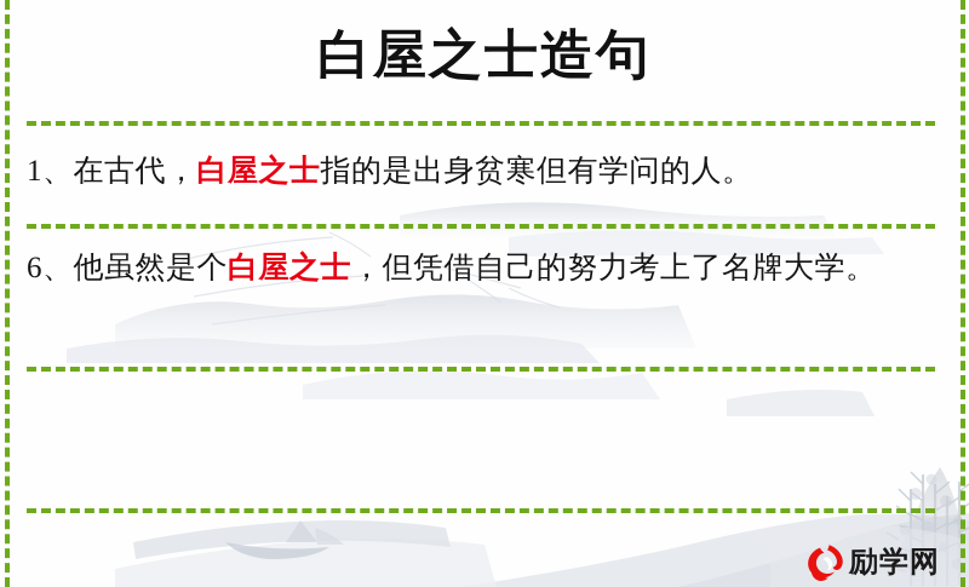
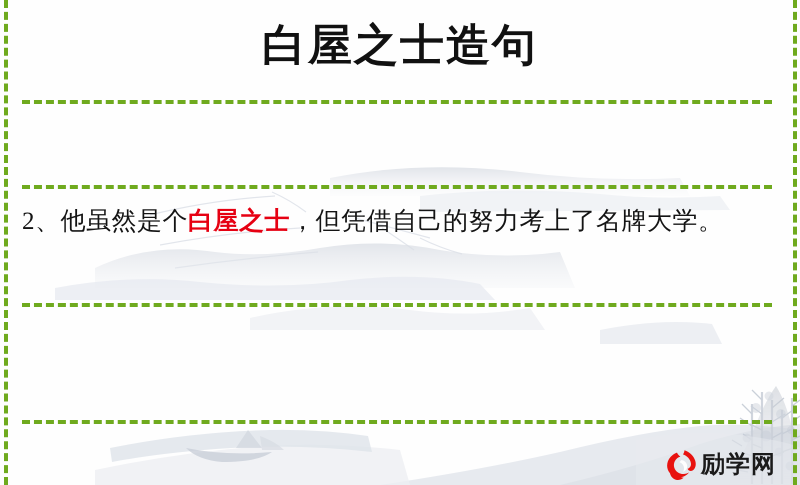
  白屋之士造句
- 1、在古代，白屋之士指的是出身贫寒但有学问的人。
- 6、他虽然是个白屋之士，但凭借自己的努力考上了名牌大学。
+ 2、他虽然是个白屋之士，但凭借自己的努力考上了名牌大学。
  励学网
